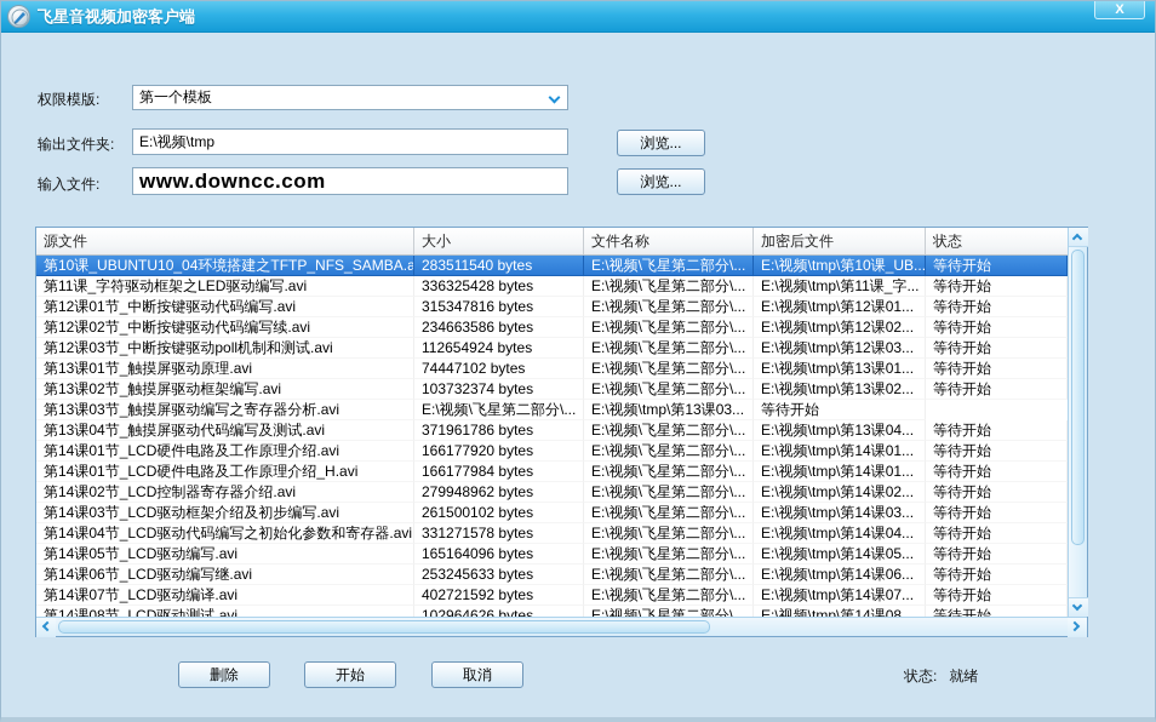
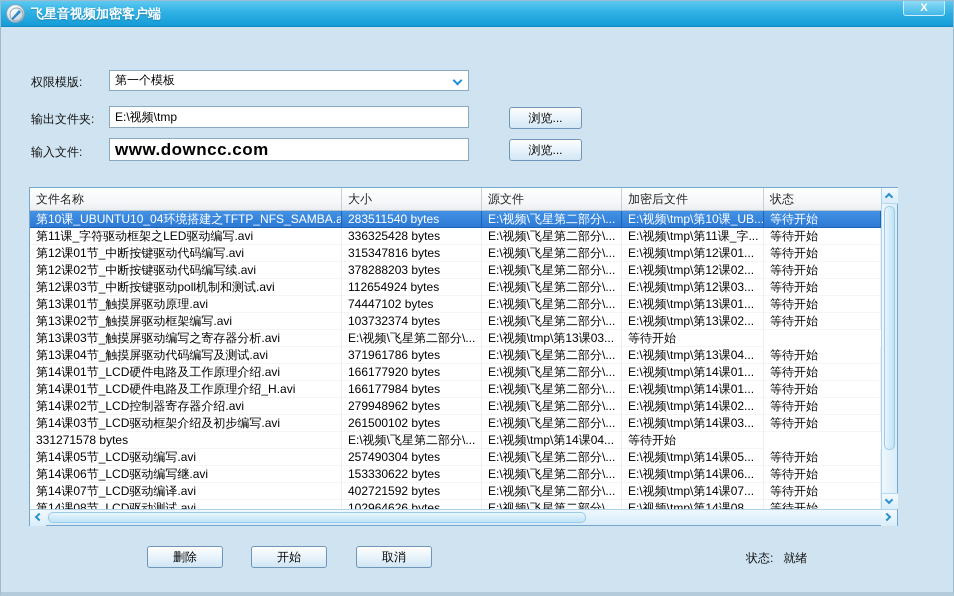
  飞星音视频加密客户端
  X
  权限模版:
  第一个模板
  输出文件夹:
  E:\视频\tmp
  浏览...
  输入文件:
  www.downcc.com
  浏览...
- 源文件
+ 文件名称
  大小
- 文件名称
+ 源文件
  加密后文件
  状态
  第10课_UBUNTU10_04环境搭建之TFTP_NFS_SAMBA.a
  283511540 bytes
  E:\视频\飞星第二部分\...
  E:\视频\tmp\第10课_UB...
  等待开始
  第11课_字符驱动框架之LED驱动编写.avi
  336325428 bytes
  E:\视频\飞星第二部分\...
  E:\视频\tmp\第11课_字...
  等待开始
  第12课01节_中断按键驱动代码编写.avi
  315347816 bytes
  E:\视频\飞星第二部分\...
  E:\视频\tmp\第12课01...
  等待开始
  第12课02节_中断按键驱动代码编写续.avi
- 234663586 bytes
+ 378288203 bytes
  E:\视频\飞星第二部分\...
  E:\视频\tmp\第12课02...
  等待开始
  第12课03节_中断按键驱动poll机制和测试.avi
  112654924 bytes
  E:\视频\飞星第二部分\...
  E:\视频\tmp\第12课03...
  等待开始
  第13课01节_触摸屏驱动原理.avi
  74447102 bytes
  E:\视频\飞星第二部分\...
  E:\视频\tmp\第13课01...
  等待开始
  第13课02节_触摸屏驱动框架编写.avi
  103732374 bytes
  E:\视频\飞星第二部分\...
  E:\视频\tmp\第13课02...
  等待开始
  第13课03节_触摸屏驱动编写之寄存器分析.avi
  E:\视频\飞星第二部分\...
  E:\视频\tmp\第13课03...
  等待开始
  第13课04节_触摸屏驱动代码编写及测试.avi
  371961786 bytes
  E:\视频\飞星第二部分\...
  E:\视频\tmp\第13课04...
  等待开始
  第14课01节_LCD硬件电路及工作原理介绍.avi
  166177920 bytes
  E:\视频\飞星第二部分\...
  E:\视频\tmp\第14课01...
  等待开始
  第14课01节_LCD硬件电路及工作原理介绍_H.avi
  166177984 bytes
  E:\视频\飞星第二部分\...
  E:\视频\tmp\第14课01...
  等待开始
  第14课02节_LCD控制器寄存器介绍.avi
  279948962 bytes
  E:\视频\飞星第二部分\...
  E:\视频\tmp\第14课02...
  等待开始
  第14课03节_LCD驱动框架介绍及初步编写.avi
  261500102 bytes
  E:\视频\飞星第二部分\...
  E:\视频\tmp\第14课03...
  等待开始
- 第14课04节_LCD驱动代码编写之初始化参数和寄存器.avi
  331271578 bytes
  E:\视频\飞星第二部分\...
  E:\视频\tmp\第14课04...
  等待开始
  第14课05节_LCD驱动编写.avi
- 165164096 bytes
+ 257490304 bytes
  E:\视频\飞星第二部分\...
  E:\视频\tmp\第14课05...
  等待开始
  第14课06节_LCD驱动编写继.avi
- 253245633 bytes
+ 153330622 bytes
  E:\视频\飞星第二部分\...
  E:\视频\tmp\第14课06...
  等待开始
  第14课07节_LCD驱动编译.avi
  402721592 bytes
  E:\视频\飞星第二部分\...
  E:\视频\tmp\第14课07...
  等待开始
  第14课08节_LCD驱动测试.avi
  102964626 bytes
  E:\视频\飞星第二部分\...
  E:\视频\tmp\第14课08...
  等待开始
  删除
  开始
  取消
  状态: 就绪
